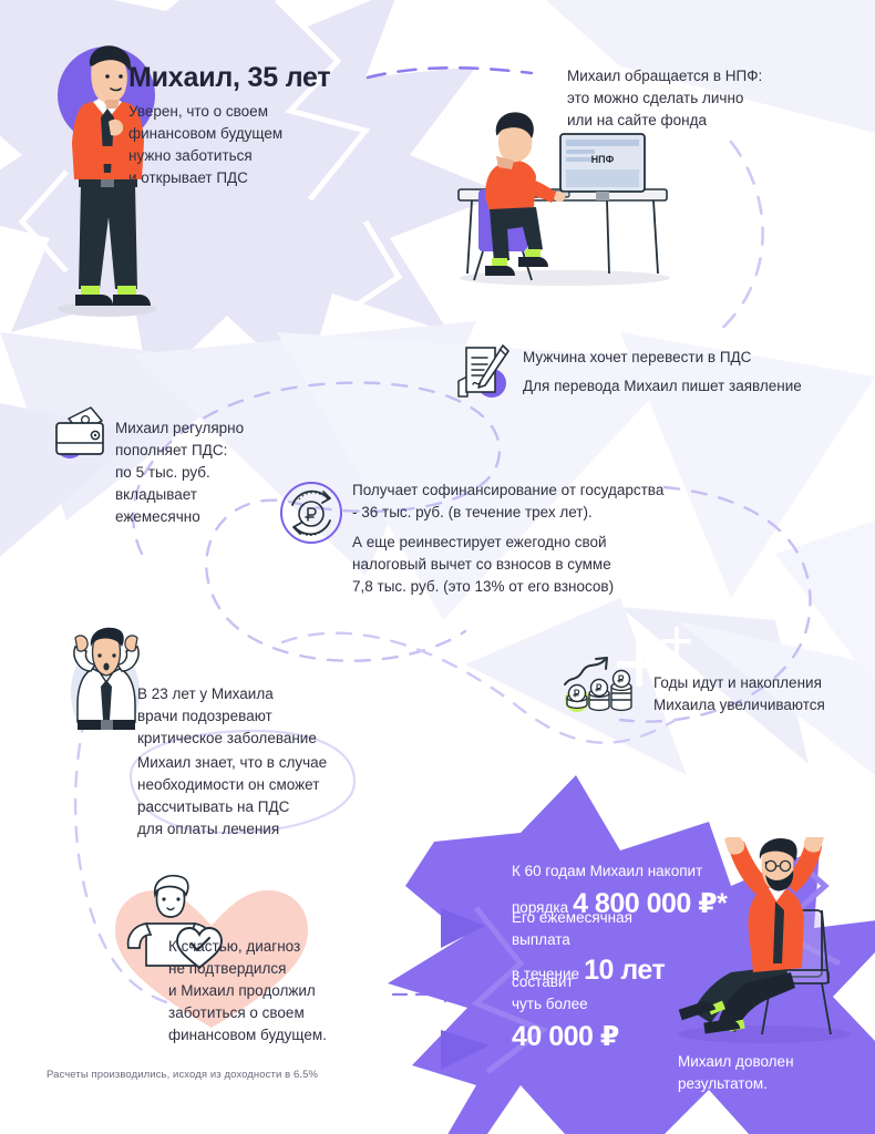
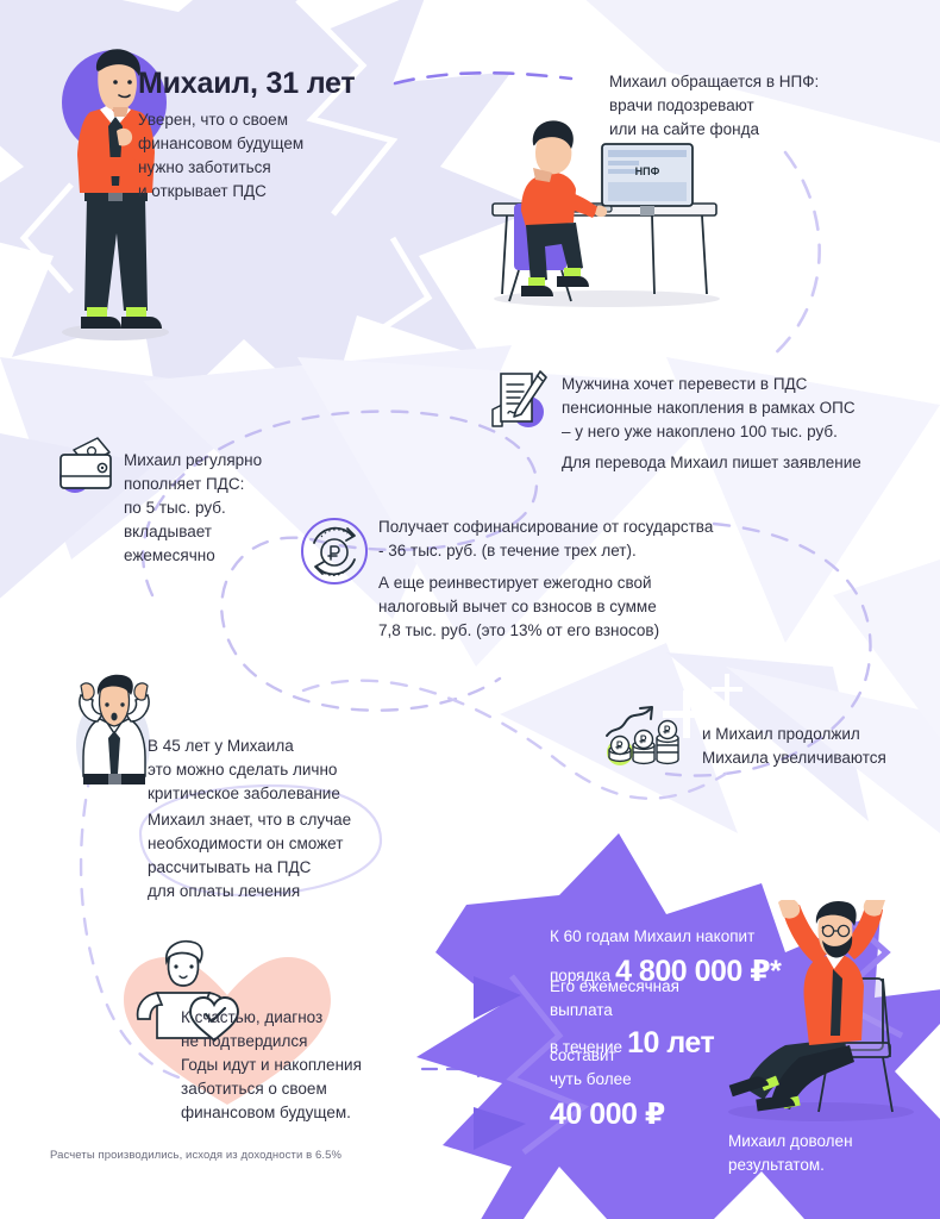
- Михаил, 35 лет
+ Михаил, 31 лет
  Уверен, что о своем
  финансовом будущем
  нужно заботиться
  и открывает ПДС
  НПФ
  Михаил обращается в НПФ:
- это можно сделать лично
+ врачи подозревают
  или на сайте фонда
  Мужчина хочет перевести в ПДС
+ пенсионные накопления в рамках ОПС
+ – у него уже накоплено 100 тыс. руб.
  Для перевода Михаил пишет заявление
  Михаил регулярно
  пополняет ПДС:
  по 5 тыс. руб.
  вкладывает
  ежемесячно
  Получает софинансирование от государства
  - 36 тыс. руб. (в течение трех лет).
  А еще реинвестирует ежегодно свой
  налоговый вычет со взносов в сумме
  7,8 тыс. руб. (это 13% от его взносов)
- В 23 лет у Михаила
+ В 45 лет у Михаила
- врачи подозревают
+ это можно сделать лично
  критическое заболевание
  Михаил знает, что в случае
  необходимости он сможет
  рассчитывать на ПДС
  для оплаты лечения
- Годы идут и накопления
+ и Михаил продолжил
  Михаила увеличиваются
  К счастью, диагноз
  не подтвердился
- и Михаил продолжил
+ Годы идут и накопления
  заботиться о своем
  финансовом будущем.
  К 60 годам Михаил накопит
  порядка
  4 800 000 ₽*
  Его ежемесячная
  выплата
  в течение
  10 лет
  составит
  чуть более
  40 000 ₽
  Михаил доволен
  результатом.
  Расчеты производились, исходя из доходности в 6.5%
